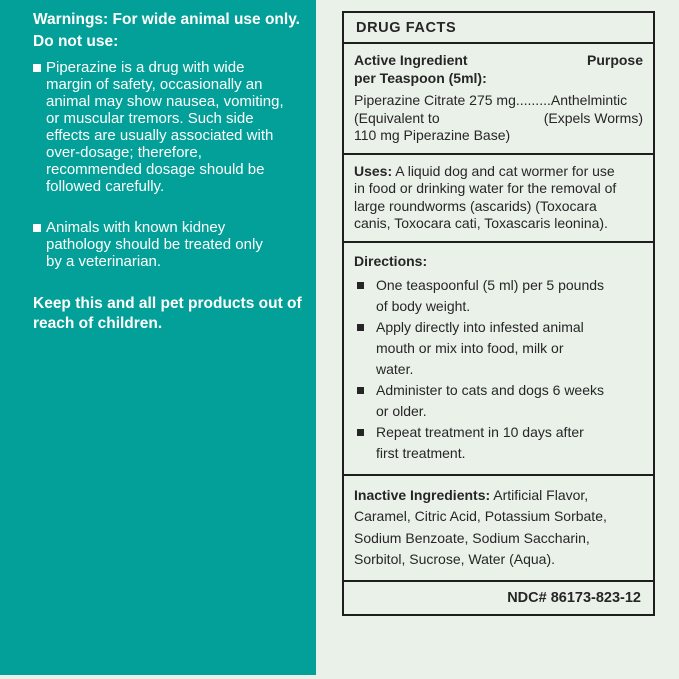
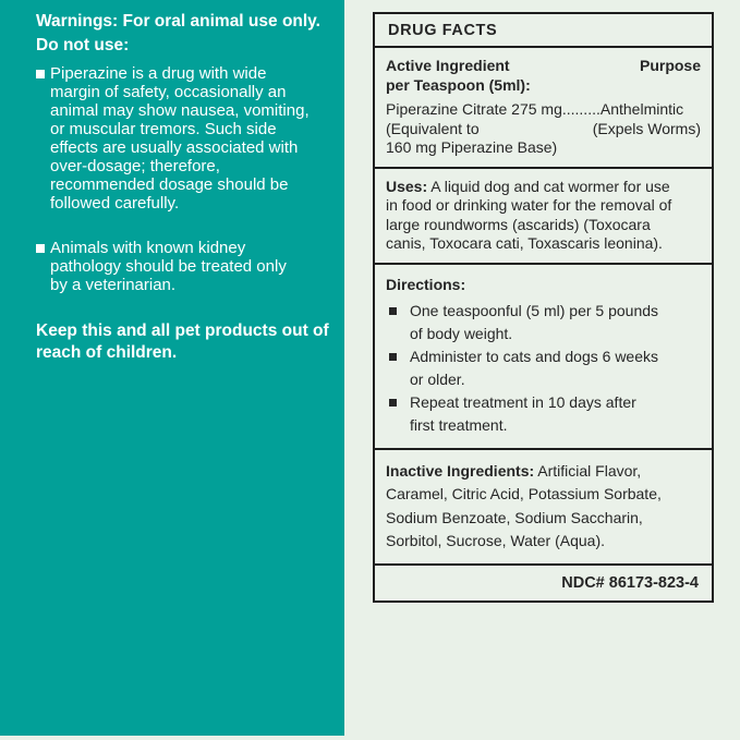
- Warnings: For wide animal use only.
+ Warnings: For oral animal use only.
  Do not use:
  Piperazine is a drug with wide
  margin of safety, occasionally an
  animal may show nausea, vomiting,
  or muscular tremors. Such side
  effects are usually associated with
  over-dosage; therefore,
  recommended dosage should be
  followed carefully.
  Animals with known kidney
  pathology should be treated only
  by a veterinarian.
  Keep this and all pet products out of
  reach of children.
  DRUG FACTS
  Active Ingredient
  per Teaspoon (5ml):
  Purpose
  Piperazine Citrate 275 mg.........Anthelmintic
  (Equivalent to
  (Expels Worms)
- 110 mg Piperazine Base)
+ 160 mg Piperazine Base)
  Uses: A liquid dog and cat wormer for use
  in food or drinking water for the removal of
  large roundworms (ascarids) (Toxocara
  canis, Toxocara cati, Toxascaris leonina).
  Directions:
  One teaspoonful (5 ml) per 5 pounds
  of body weight.
- Apply directly into infested animal
- mouth or mix into food, milk or
- water.
  Administer to cats and dogs 6 weeks
  or older.
  Repeat treatment in 10 days after
  first treatment.
  Inactive Ingredients: Artificial Flavor,
  Caramel, Citric Acid, Potassium Sorbate,
  Sodium Benzoate, Sodium Saccharin,
  Sorbitol, Sucrose, Water (Aqua).
- NDC# 86173-823-12
+ NDC# 86173-823-4
